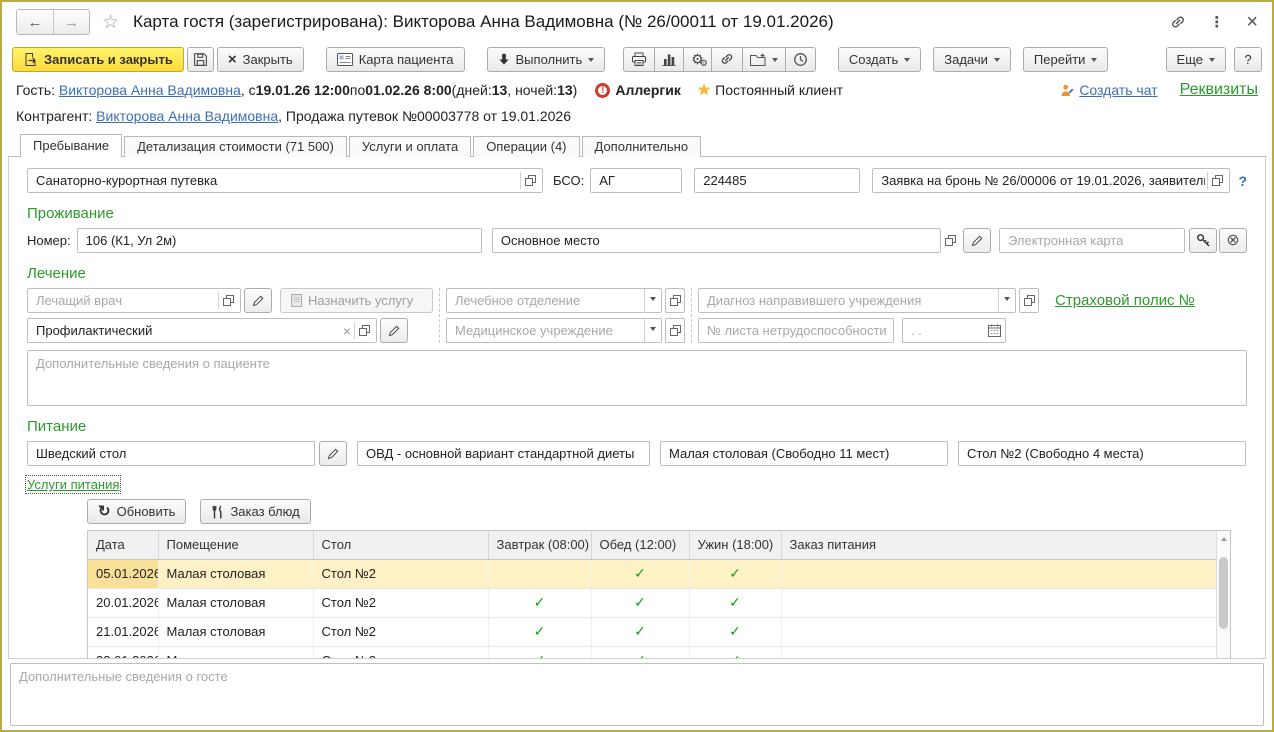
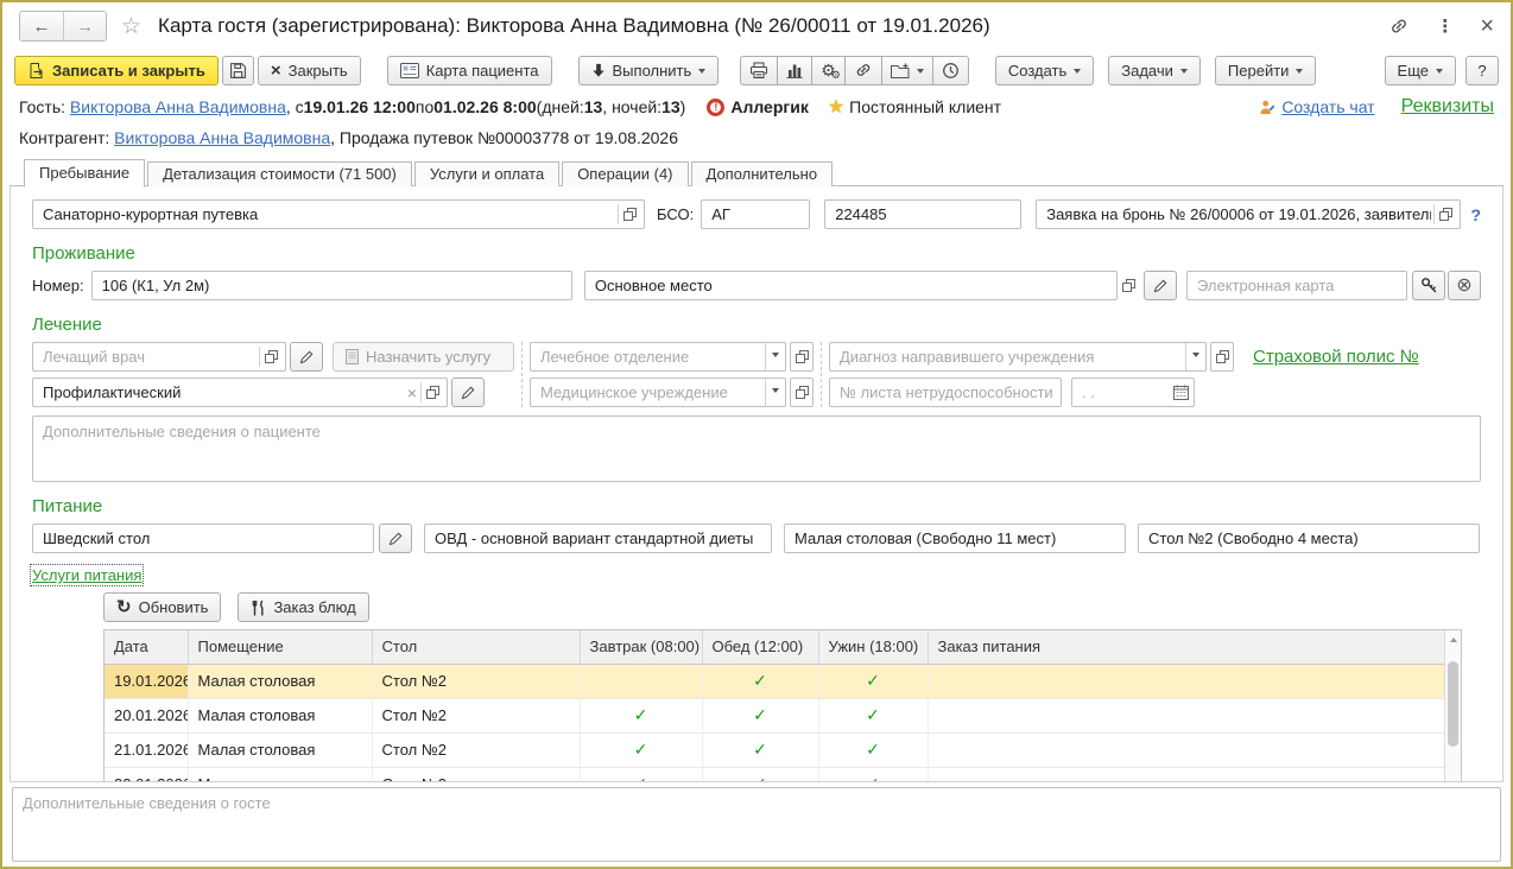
  ←
  →
  ☆
  Карта гостя (зарегистрирована): Викторова Анна Вадимовна (№ 26/00011 от 19.01.2026)
  ⋮
  ×
  Записать и закрыть
  ×
  Закрыть
  Карта пациента
  Выполнить
  ⚙
  ⚙
  Создать
  Задачи
  Перейти
  Еще
  ?
  Гость:
  Викторова Анна Вадимовна
  , с
  19.01.26 12:00
  по
  01.02.26 8:00
  (дней:
  13
  , ночей:
  13
  )
  !
  Аллергик
  ★
  Постоянный клиент
  Создать чат
  Реквизиты
  Контрагент:
  Викторова Анна Вадимовна
- , Продажа путевок №00003778 от 19.01.2026
+ , Продажа путевок №00003778 от 19.08.2026
  Пребывание
  Детализация стоимости (71 500)
  Услуги и оплата
  Операции (4)
  Дополнительно
  Санаторно-курортная путевка
  БСО:
  АГ
  224485
  Заявка на бронь № 26/00006 от 19.01.2026, заявител
  ?
  Проживание
  Номер:
  106 (К1, Ул 2м)
  Основное место
  Электронная карта
  ⊗
  Лечение
  Лечащий врач
  Назначить услугу
  Профилактический
  ×
  Лечебное отделение
  Медицинское учреждение
  Диагноз направившего учреждения
  № листа нетрудоспособности
  . .
  Страховой полис №
  Дополнительные сведения о пациенте
  Питание
  Шведский стол
  ОВД - основной вариант стандартной диеты
  Малая столовая (Свободно 11 мест)
  Стол №2 (Свободно 4 места)
  Услуги питания
  ↻
  Обновить
  Заказ блюд
  Дата	Помещение	Стол	Завтрак (08:00)	Обед (12:00)	Ужин (18:00)	Заказ питания
- 05.01.2026	Малая столовая	Стол №2		✓	✓
+ 19.01.2026	Малая столовая	Стол №2		✓	✓
  20.01.2026	Малая столовая	Стол №2	✓	✓	✓
  21.01.2026	Малая столовая	Стол №2	✓	✓	✓
  Дополнительные сведения о госте
